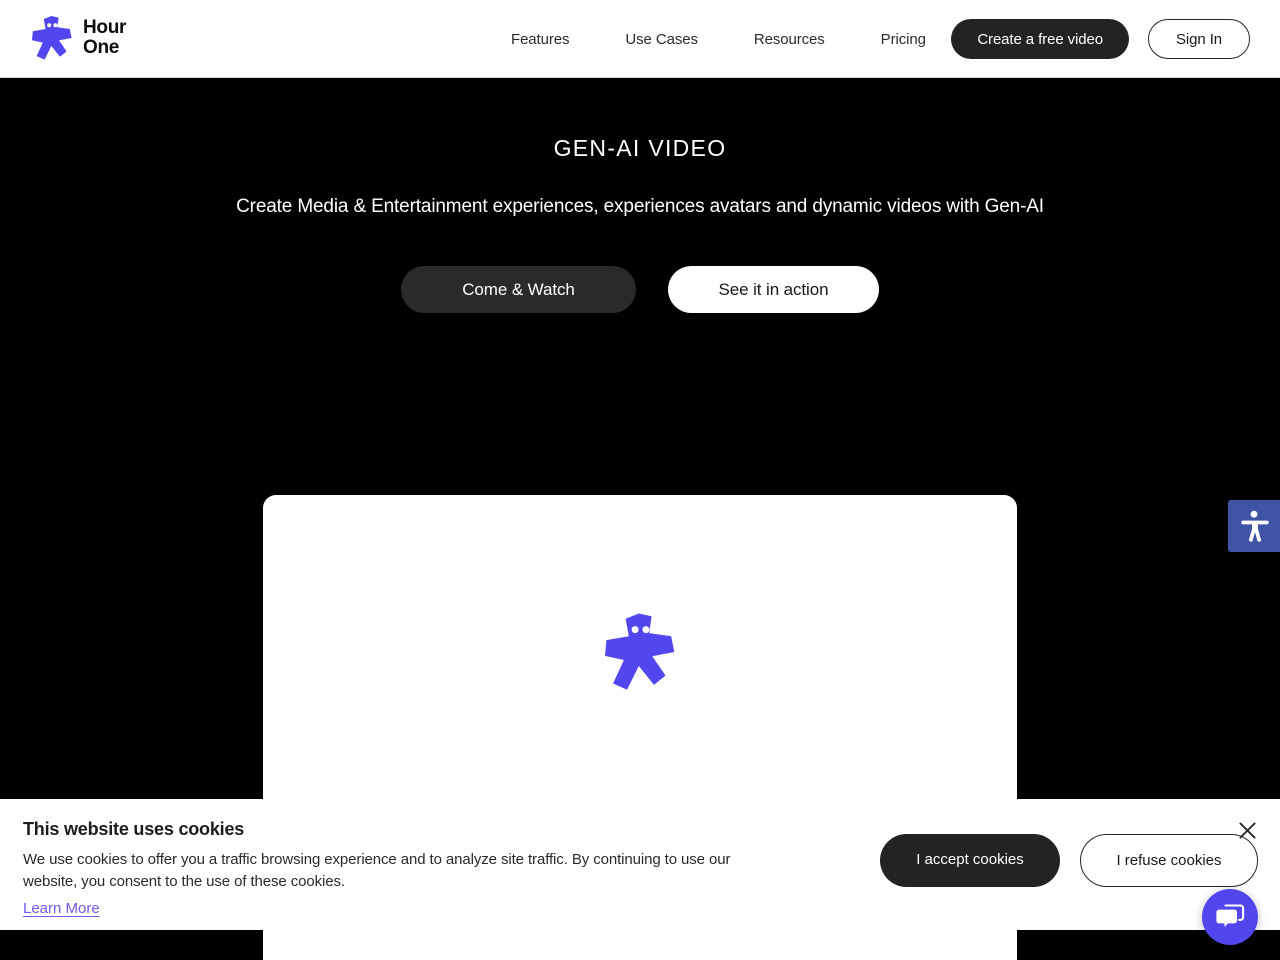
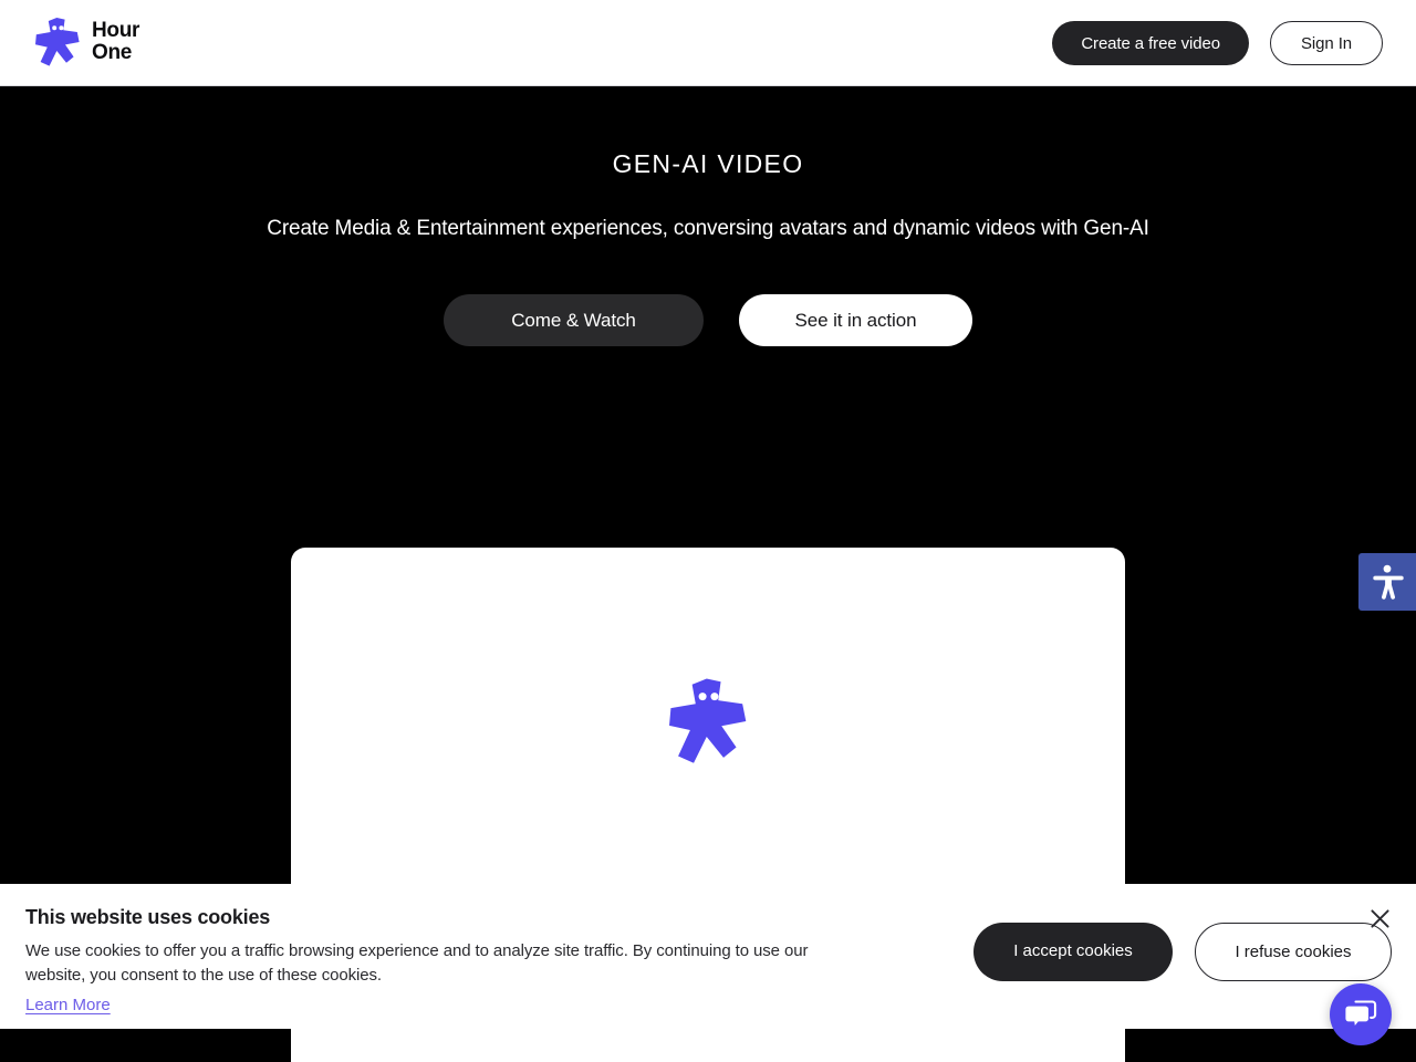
  Hour
  One
- Features
- Use Cases
- Resources
- Pricing
  Create a free video
  Sign In
  GEN-AI VIDEO
- Create Media & Entertainment experiences, experiences avatars and dynamic videos with Gen-AI
+ Create Media & Entertainment experiences, conversing avatars and dynamic videos with Gen-AI
  Come & Watch
  See it in action
  This website uses cookies
  We use cookies to offer you a traffic browsing experience and to analyze site traffic. By continuing to use our website, you consent to the use of these cookies.
  Learn More
  I accept cookies
  I refuse cookies
